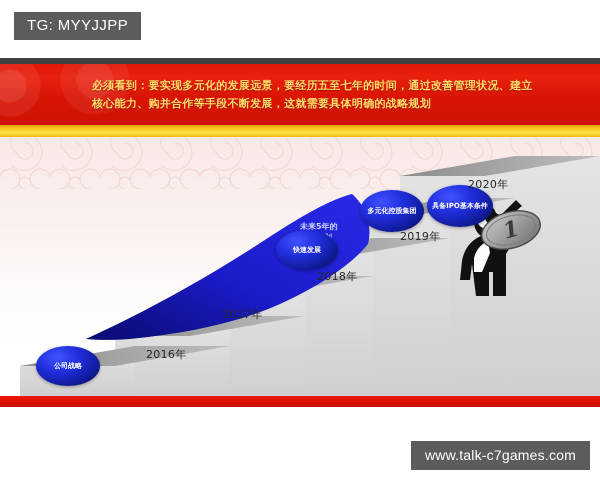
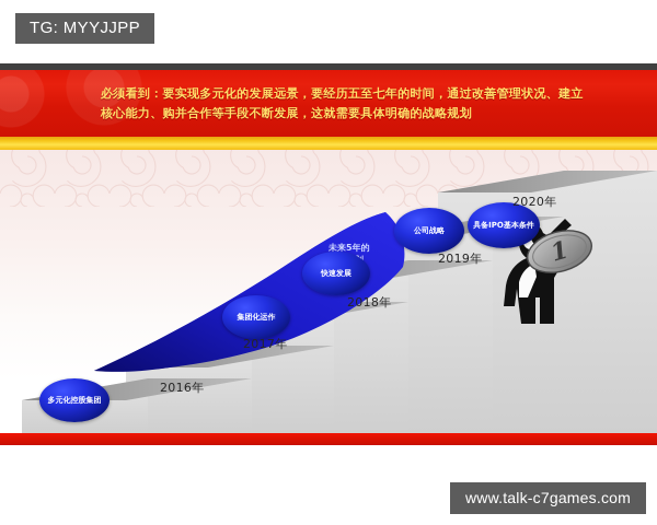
  必须看到：要实现多元化的发展远景，要经历五至七年的时间，通过改善管理状况、建立
  核心能力、购并合作等手段不断发展，这就需要具体明确的战略规划
  未来5年的
- 公司战略
+ 多元化控股集团
+ 集团化运作
  快速发展
- 多元化控股集团
+ 公司战略
  具备IPO基本条件
  2016年
  2017年
  2018年
  2019年
  2020年
  TG: MYYJJPP
  www.talk-c7games.com
